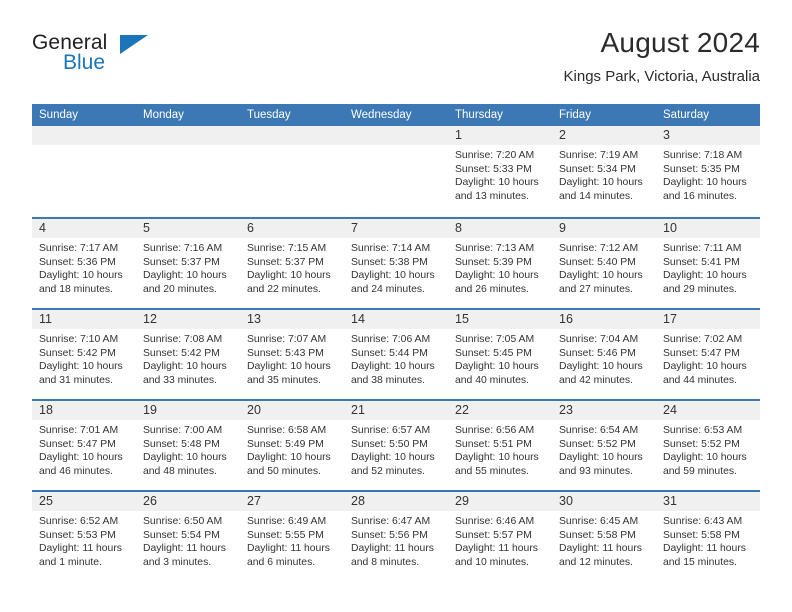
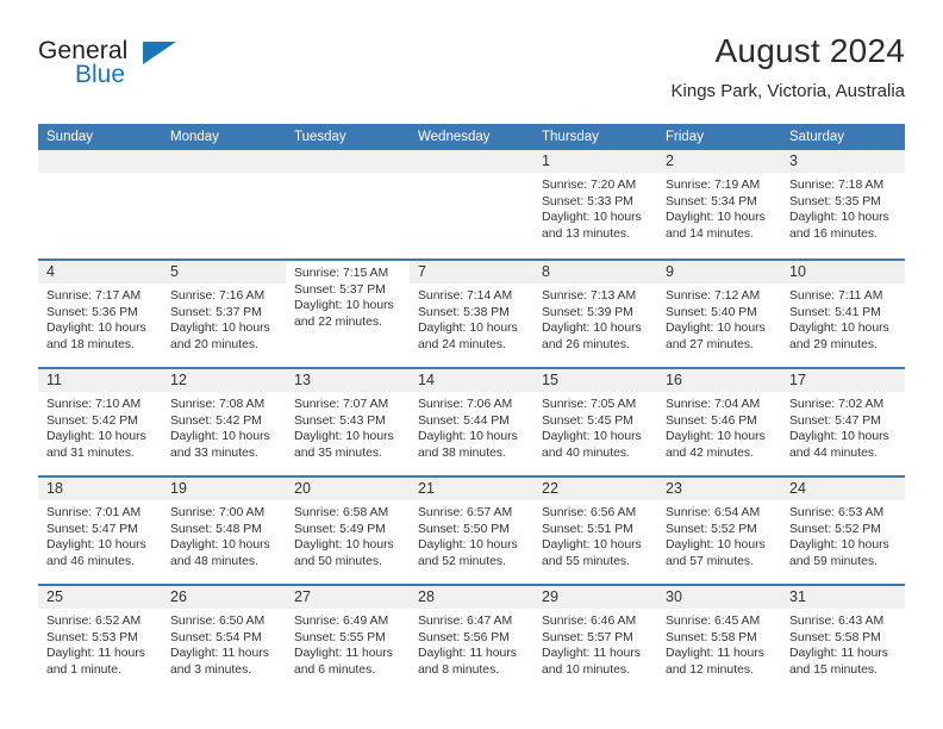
  General
  Blue
  August 2024
  Kings Park, Victoria, Australia
  Sunday
  Monday
  Tuesday
  Wednesday
  Thursday
  Friday
  Saturday
  1
  Sunrise: 7:20 AM
  Sunset: 5:33 PM
  Daylight: 10 hours
  and 13 minutes.
  2
  Sunrise: 7:19 AM
  Sunset: 5:34 PM
  Daylight: 10 hours
  and 14 minutes.
  3
  Sunrise: 7:18 AM
  Sunset: 5:35 PM
  Daylight: 10 hours
  and 16 minutes.
  4
  Sunrise: 7:17 AM
  Sunset: 5:36 PM
  Daylight: 10 hours
  and 18 minutes.
  5
  Sunrise: 7:16 AM
  Sunset: 5:37 PM
  Daylight: 10 hours
  and 20 minutes.
- 6
  Sunrise: 7:15 AM
  Sunset: 5:37 PM
  Daylight: 10 hours
  and 22 minutes.
  7
  Sunrise: 7:14 AM
  Sunset: 5:38 PM
  Daylight: 10 hours
  and 24 minutes.
  8
  Sunrise: 7:13 AM
  Sunset: 5:39 PM
  Daylight: 10 hours
  and 26 minutes.
  9
  Sunrise: 7:12 AM
  Sunset: 5:40 PM
  Daylight: 10 hours
  and 27 minutes.
  10
  Sunrise: 7:11 AM
  Sunset: 5:41 PM
  Daylight: 10 hours
  and 29 minutes.
  11
  Sunrise: 7:10 AM
  Sunset: 5:42 PM
  Daylight: 10 hours
  and 31 minutes.
  12
  Sunrise: 7:08 AM
  Sunset: 5:42 PM
  Daylight: 10 hours
  and 33 minutes.
  13
  Sunrise: 7:07 AM
  Sunset: 5:43 PM
  Daylight: 10 hours
  and 35 minutes.
  14
  Sunrise: 7:06 AM
  Sunset: 5:44 PM
  Daylight: 10 hours
  and 38 minutes.
  15
  Sunrise: 7:05 AM
  Sunset: 5:45 PM
  Daylight: 10 hours
  and 40 minutes.
  16
  Sunrise: 7:04 AM
  Sunset: 5:46 PM
  Daylight: 10 hours
  and 42 minutes.
  17
  Sunrise: 7:02 AM
  Sunset: 5:47 PM
  Daylight: 10 hours
  and 44 minutes.
  18
  Sunrise: 7:01 AM
  Sunset: 5:47 PM
  Daylight: 10 hours
  and 46 minutes.
  19
  Sunrise: 7:00 AM
  Sunset: 5:48 PM
  Daylight: 10 hours
  and 48 minutes.
  20
  Sunrise: 6:58 AM
  Sunset: 5:49 PM
  Daylight: 10 hours
  and 50 minutes.
  21
  Sunrise: 6:57 AM
  Sunset: 5:50 PM
  Daylight: 10 hours
  and 52 minutes.
  22
  Sunrise: 6:56 AM
  Sunset: 5:51 PM
  Daylight: 10 hours
  and 55 minutes.
  23
  Sunrise: 6:54 AM
  Sunset: 5:52 PM
  Daylight: 10 hours
- and 93 minutes.
+ and 57 minutes.
  24
  Sunrise: 6:53 AM
  Sunset: 5:52 PM
  Daylight: 10 hours
  and 59 minutes.
  25
  Sunrise: 6:52 AM
  Sunset: 5:53 PM
  Daylight: 11 hours
  and 1 minute.
  26
  Sunrise: 6:50 AM
  Sunset: 5:54 PM
  Daylight: 11 hours
  and 3 minutes.
  27
  Sunrise: 6:49 AM
  Sunset: 5:55 PM
  Daylight: 11 hours
  and 6 minutes.
  28
  Sunrise: 6:47 AM
  Sunset: 5:56 PM
  Daylight: 11 hours
  and 8 minutes.
  29
  Sunrise: 6:46 AM
  Sunset: 5:57 PM
  Daylight: 11 hours
  and 10 minutes.
  30
  Sunrise: 6:45 AM
  Sunset: 5:58 PM
  Daylight: 11 hours
  and 12 minutes.
  31
  Sunrise: 6:43 AM
  Sunset: 5:58 PM
  Daylight: 11 hours
  and 15 minutes.
